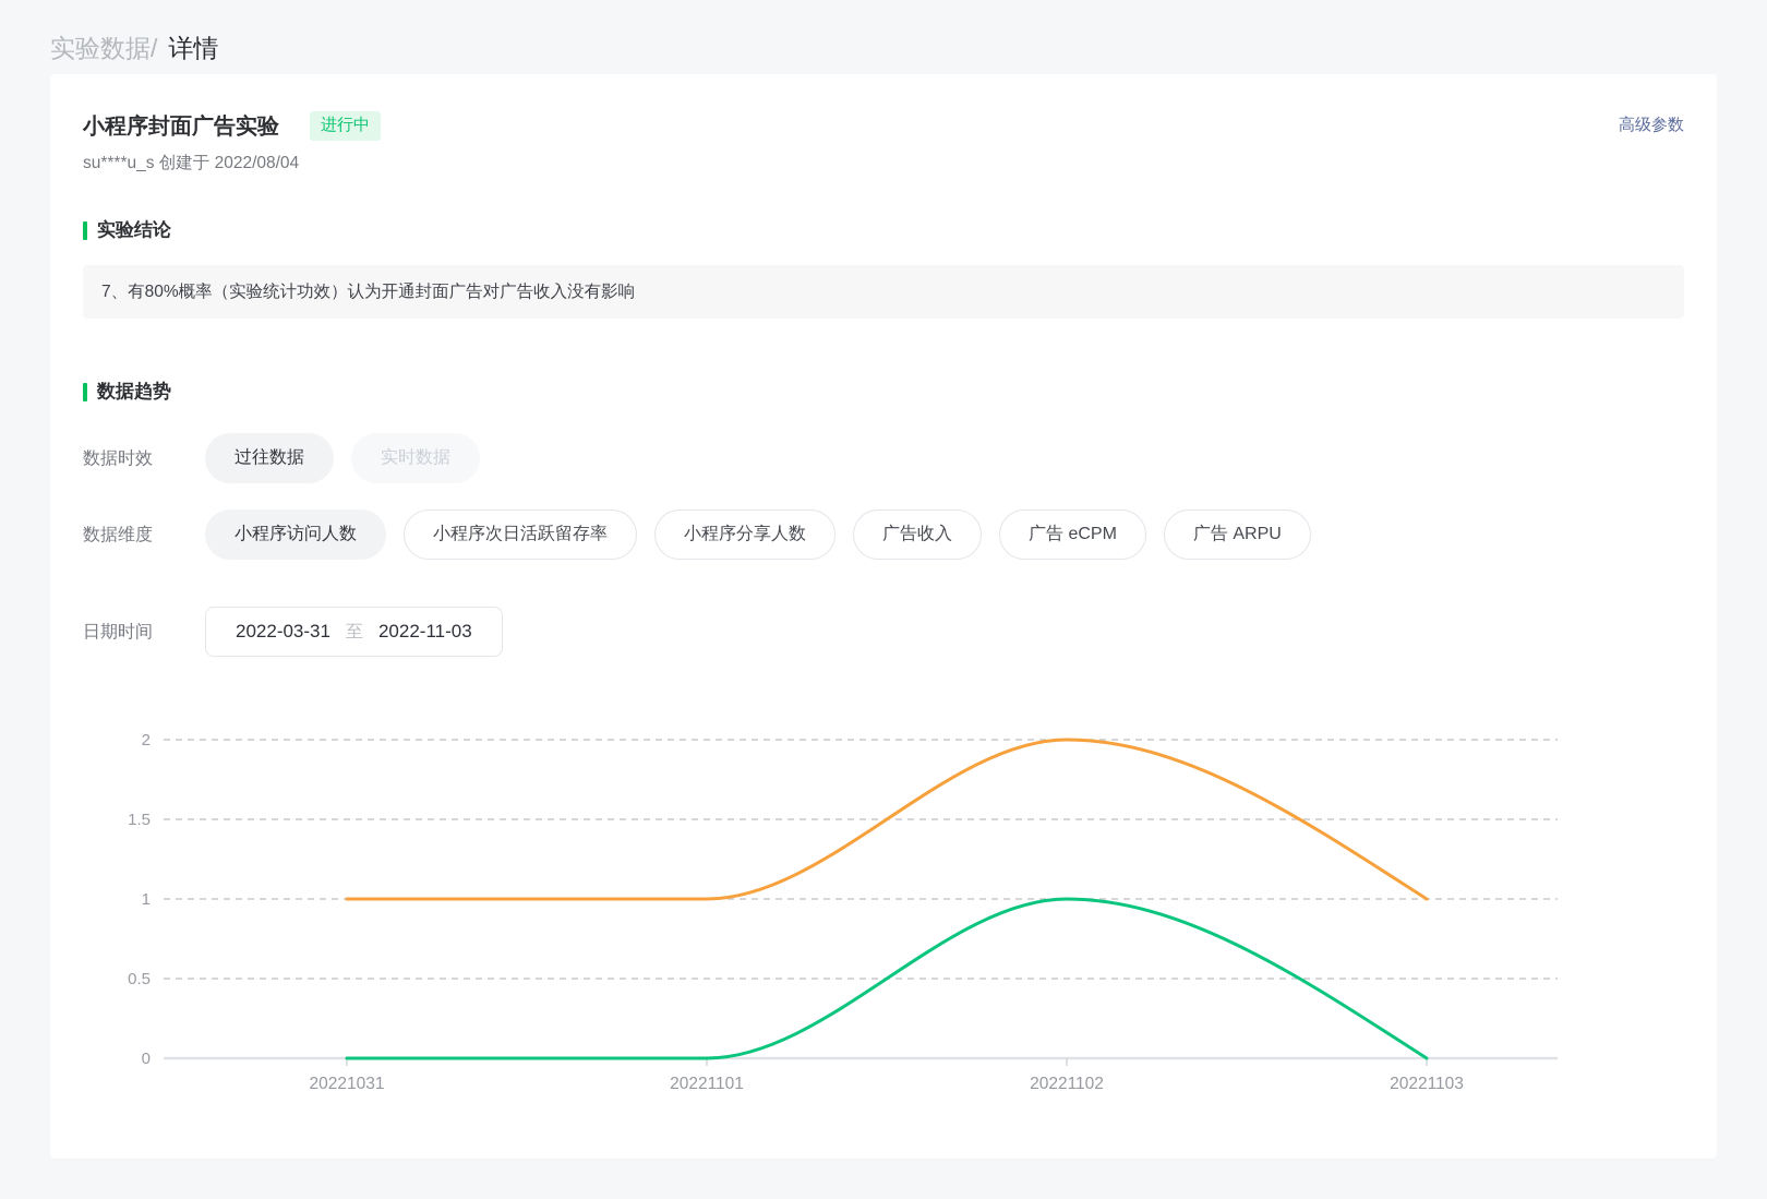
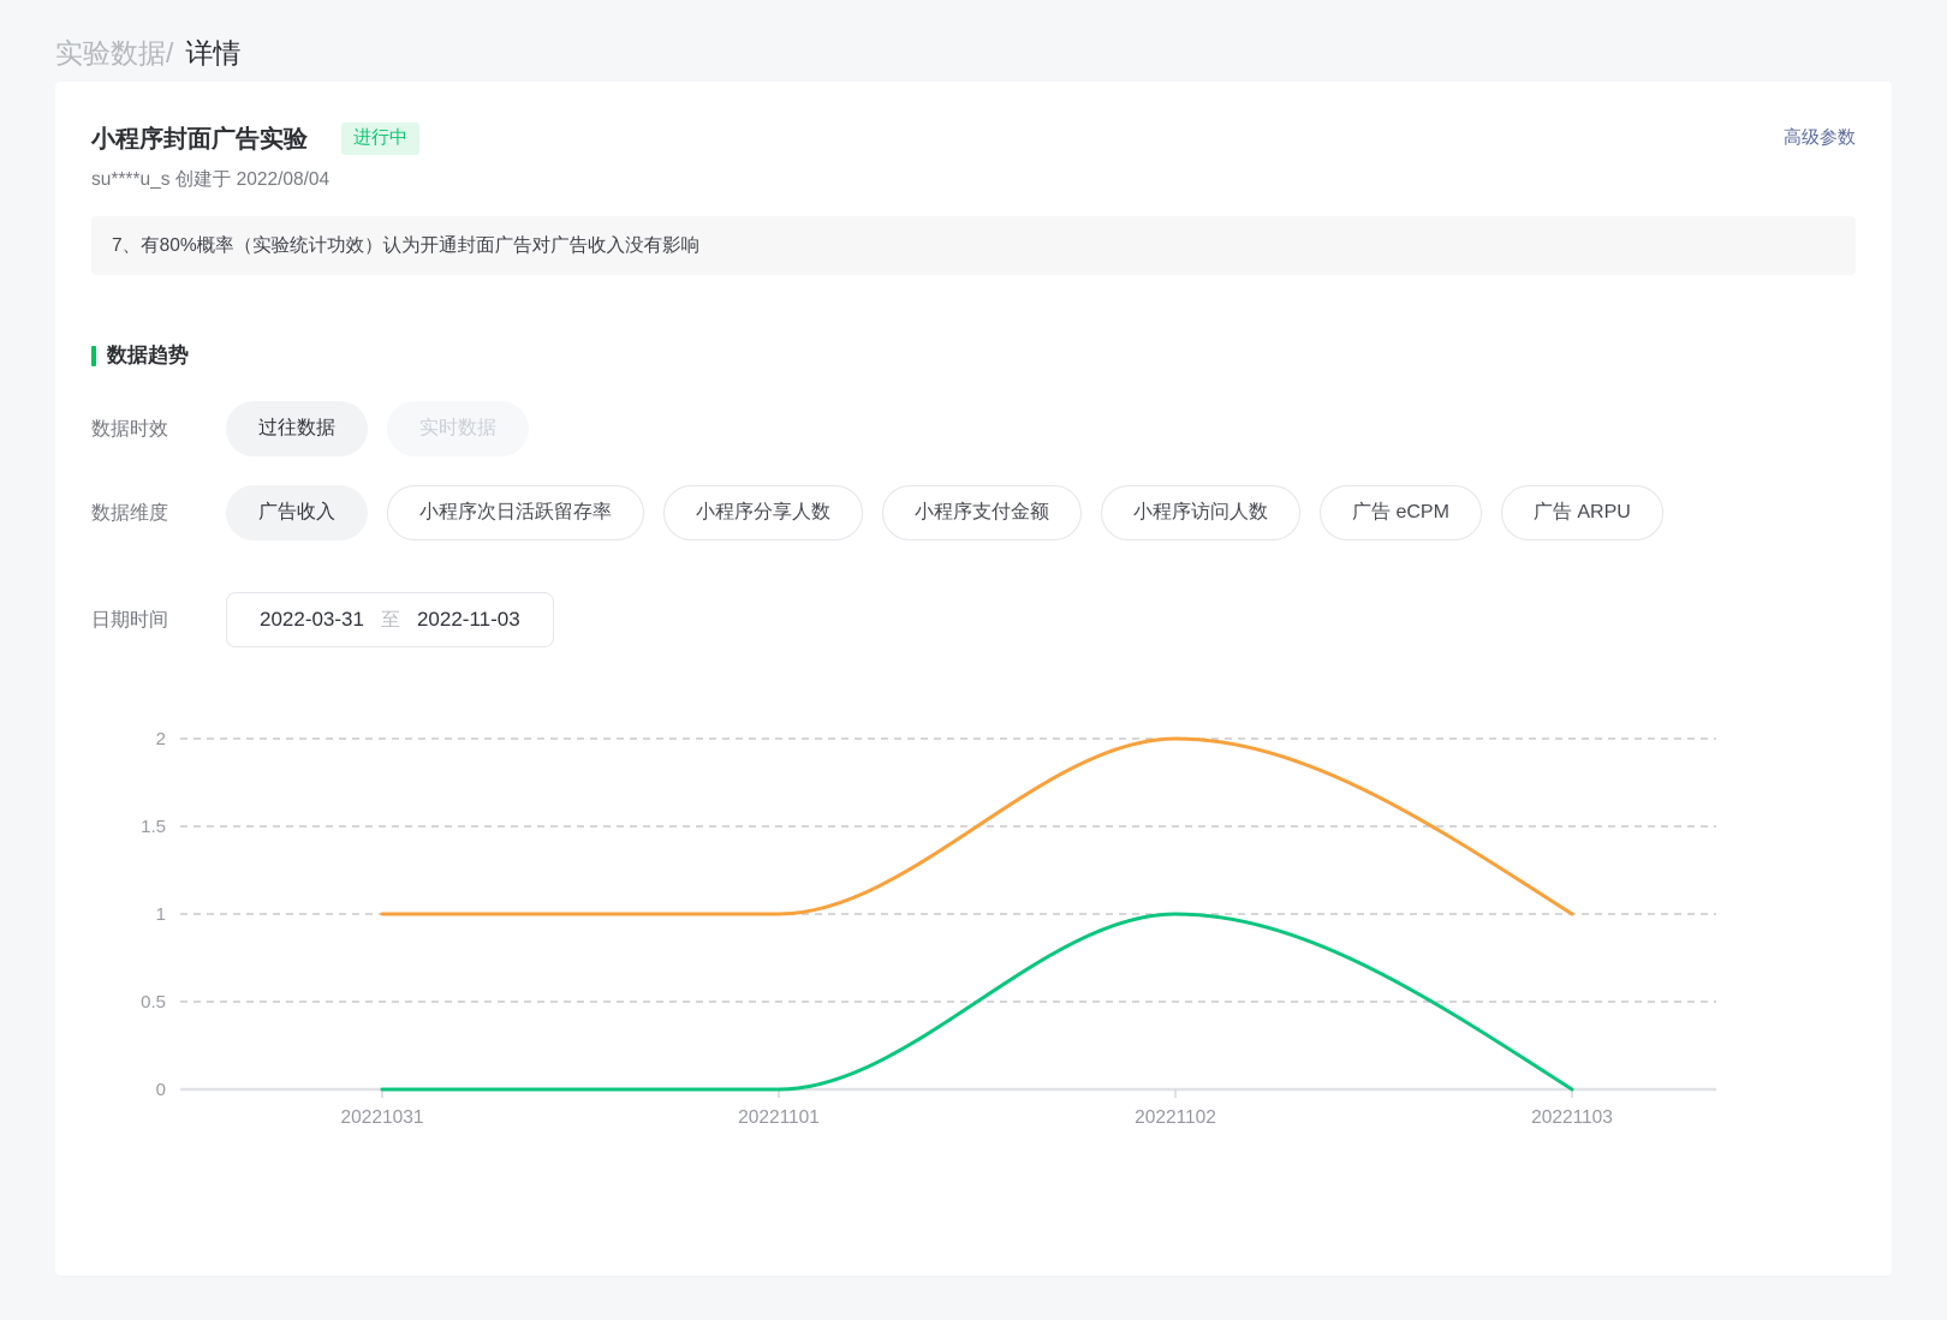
  实验数据/
  详情
  小程序封面广告实验
  进行中
  高级参数
  su****u_s 创建于 2022/08/04
- 实验结论
  7、有80%概率（实验统计功效）认为开通封面广告对广告收入没有影响
  数据趋势
  数据时效
  过往数据
  实时数据
  数据维度
- 小程序访问人数
+ 广告收入
  小程序次日活跃留存率
  小程序分享人数
+ 小程序支付金额
- 广告收入
+ 小程序访问人数
  广告 eCPM
  广告 ARPU
  日期时间
  2022-03-31
  至
  2022-11-03
  2
  1.5
  1
  0.5
  0
  20221031
  20221101
  20221102
  20221103
